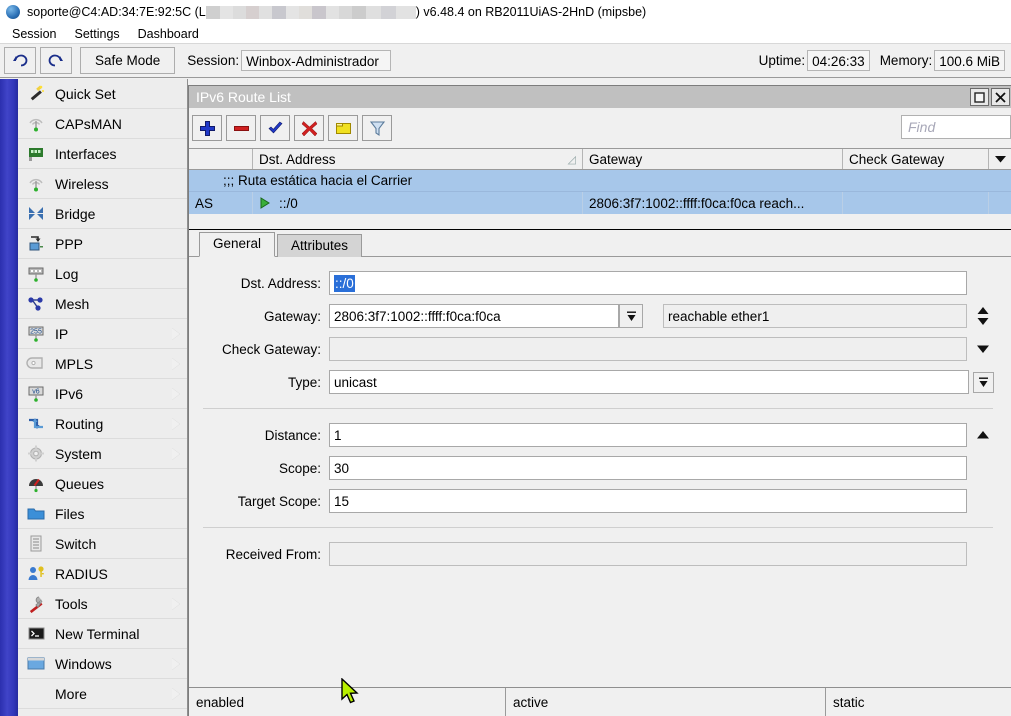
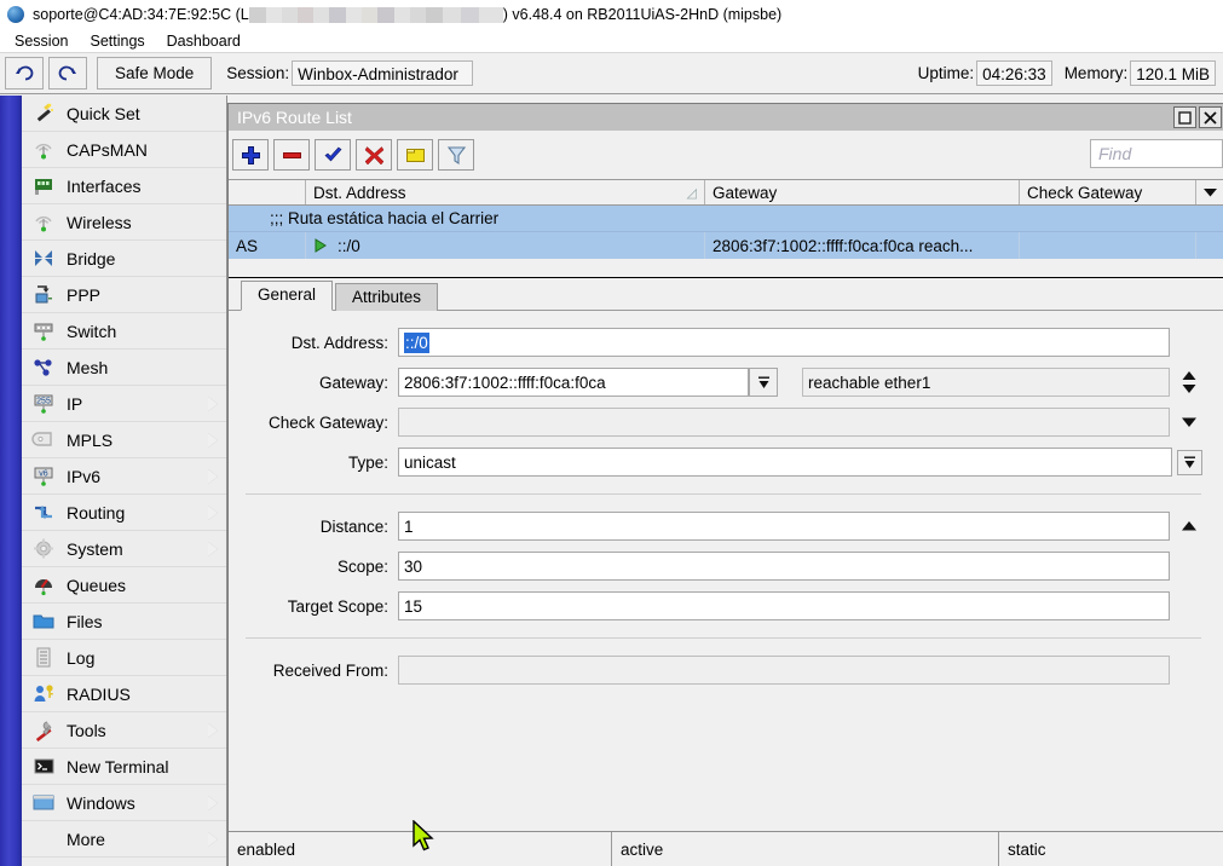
  soporte@C4:AD:34:7E:92:5C (L
  ) v6.48.4 on RB2011UiAS-2HnD (mipsbe)
  Session
  Settings
  Dashboard
  Safe Mode
  Session:
  Winbox-Administrador
  Uptime:
  04:26:33
  Memory:
- 100.6 MiB
+ 120.1 MiB
  Quick Set
  CAPsMAN
  Interfaces
  Wireless
  Bridge
  PPP
- Log
+ Switch
  Mesh
  IP
  MPLS
  IPv6
  Routing
  System
  Queues
  Files
- Switch
+ Log
  RADIUS
  Tools
  New Terminal
  Windows
  More
  IPv6 Route List
  Find
  Dst. Address
  ◿
  Gateway
  Check Gateway
  ;;; Ruta estática hacia el Carrier
  AS
  ::/0
  2806:3f7:1002::ffff:f0ca:f0ca reach...
  General
  Attributes
  Dst. Address:
  ::/0
  Gateway:
  2806:3f7:1002::ffff:f0ca:f0ca
  reachable ether1
  Check Gateway:
  Type:
  unicast
  Distance:
  1
  Scope:
  30
  Target Scope:
  15
  Received From:
  enabled
  active
  static
